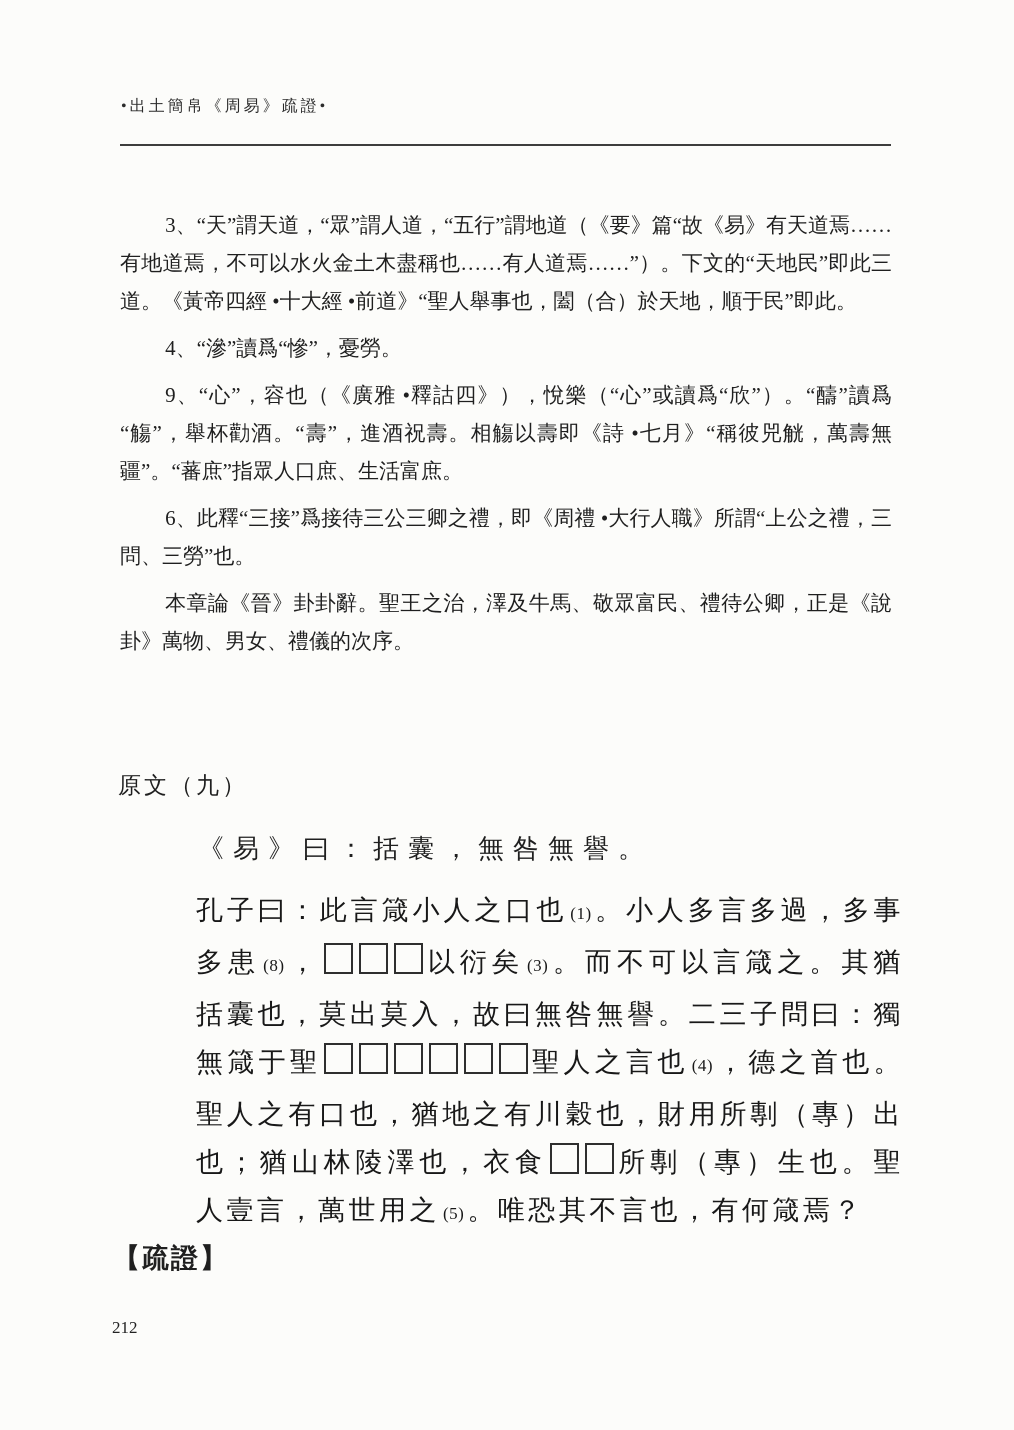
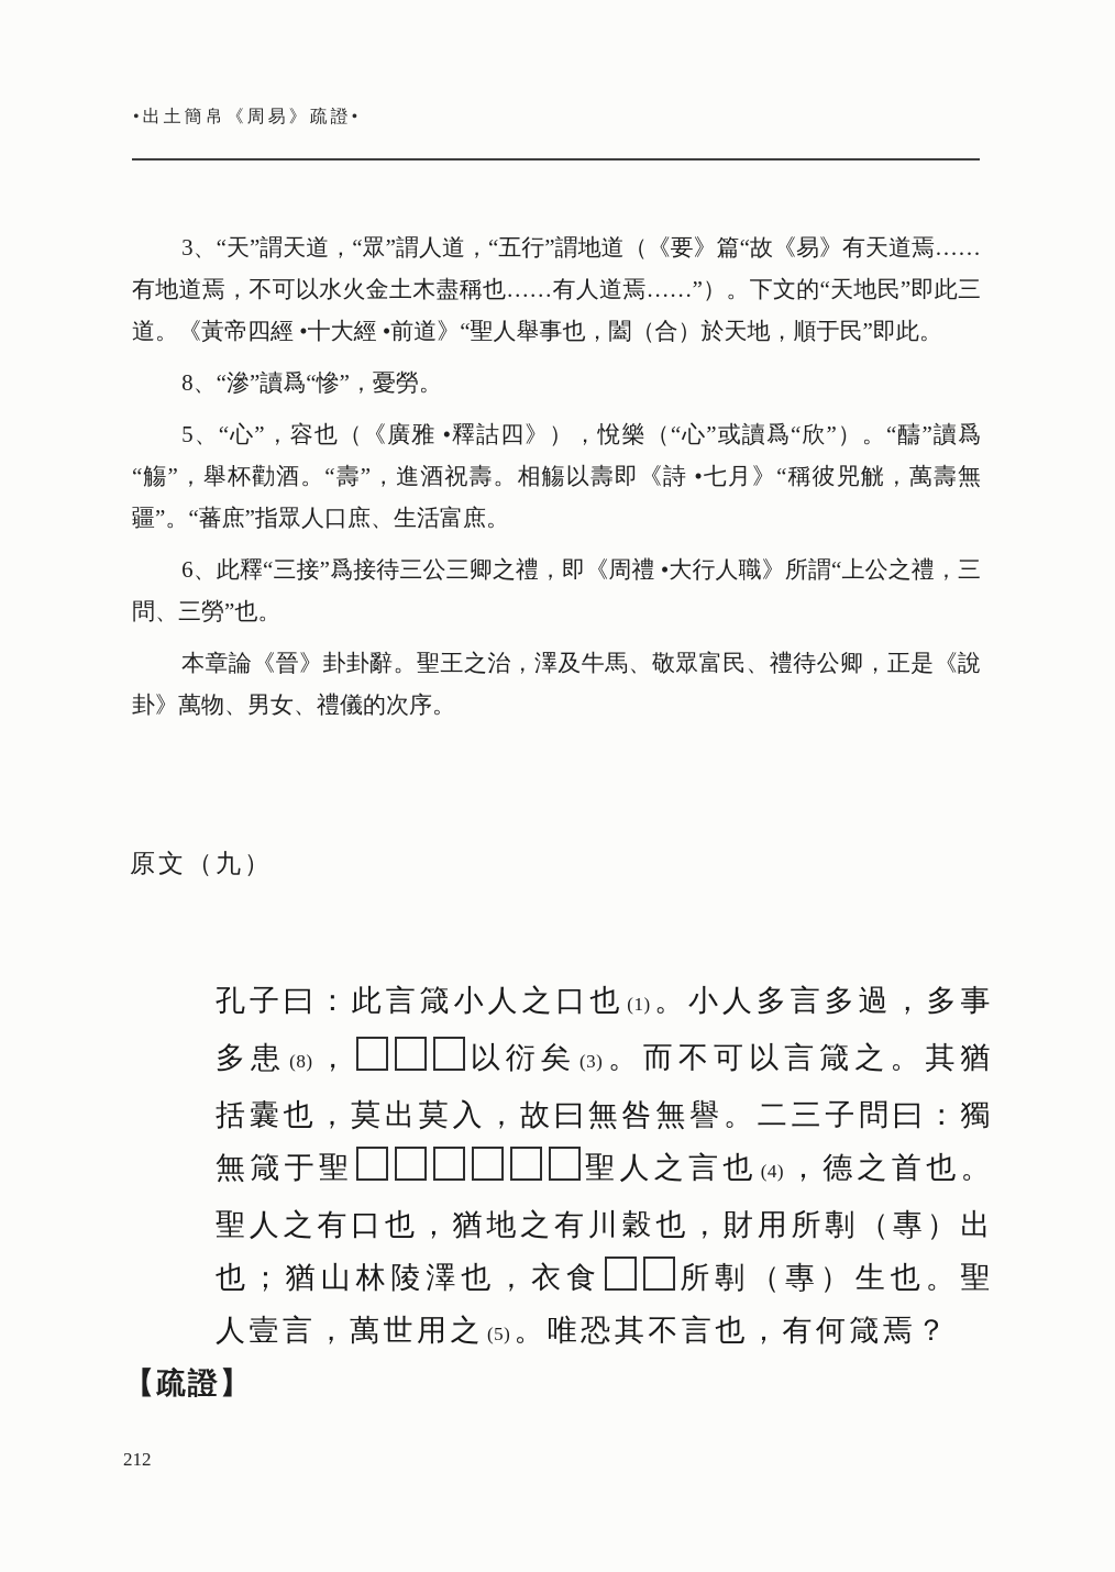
  •出土簡帛《周易》疏證•
  3、“天”謂天道，“眾”謂人道，“五行”謂地道（《要》篇“故《易》有天道焉……有地道焉，不可以水火金土木盡稱也……有人道焉……”）。下文的“天地民”即此三道。《黃帝四經 •十大經 •前道》“聖人舉事也，闔（合）於天地，順于民”即此。
- 4、“滲”讀爲“慘”，憂勞。
+ 8、“滲”讀爲“慘”，憂勞。
- 9、“心”，容也（《廣雅 •釋詁四》），悅樂（“心”或讀爲“欣”）。“醻”讀爲“觴”，舉杯勸酒。“壽”，進酒祝壽。相觴以壽即《詩 •七月》“稱彼兕觥，萬壽無疆”。“蕃庶”指眾人口庶、生活富庶。
+ 5、“心”，容也（《廣雅 •釋詁四》），悅樂（“心”或讀爲“欣”）。“醻”讀爲“觴”，舉杯勸酒。“壽”，進酒祝壽。相觴以壽即《詩 •七月》“稱彼兕觥，萬壽無疆”。“蕃庶”指眾人口庶、生活富庶。
  6、此釋“三接”爲接待三公三卿之禮，即《周禮 •大行人職》所謂“上公之禮，三問、三勞”也。
  本章論《晉》卦卦辭。聖王之治，澤及牛馬、敬眾富民、禮待公卿，正是《說卦》萬物、男女、禮儀的次序。
  原文（九）
- 《易》曰：括囊，無咎無譽。
  孔子曰：此言箴小人之口也 (1) 。小人多言多過，多事多患 (8) ， 以衍矣 (3) 。而不可以言箴之。其猶括囊也，莫出莫入，故曰無咎無譽。二三子問曰：獨無箴于聖 聖人之言也 (4) ，德之首也。聖人之有口也，猶地之有川穀也，財用所剸（專）出也；猶山林陵澤也，衣食 所剸（專）生也。聖人壹言，萬世用之 (5) 。唯恐其不言也，有何箴焉？
  【疏證】
  212
